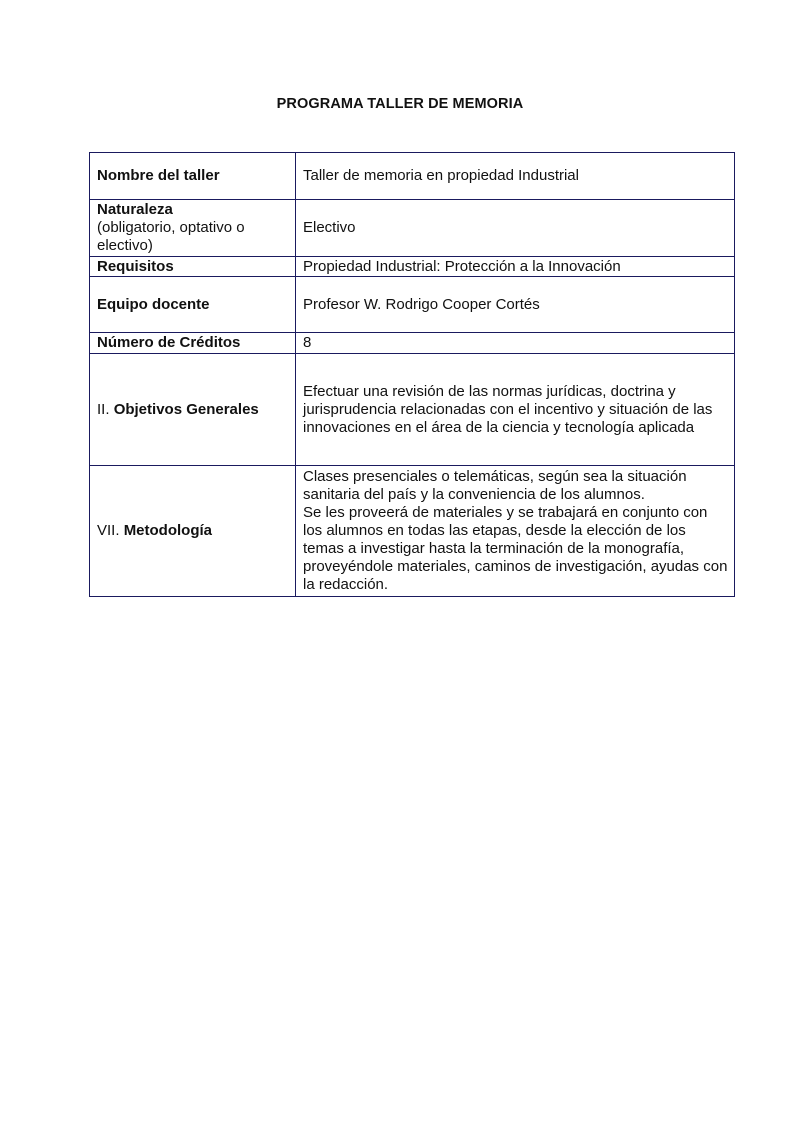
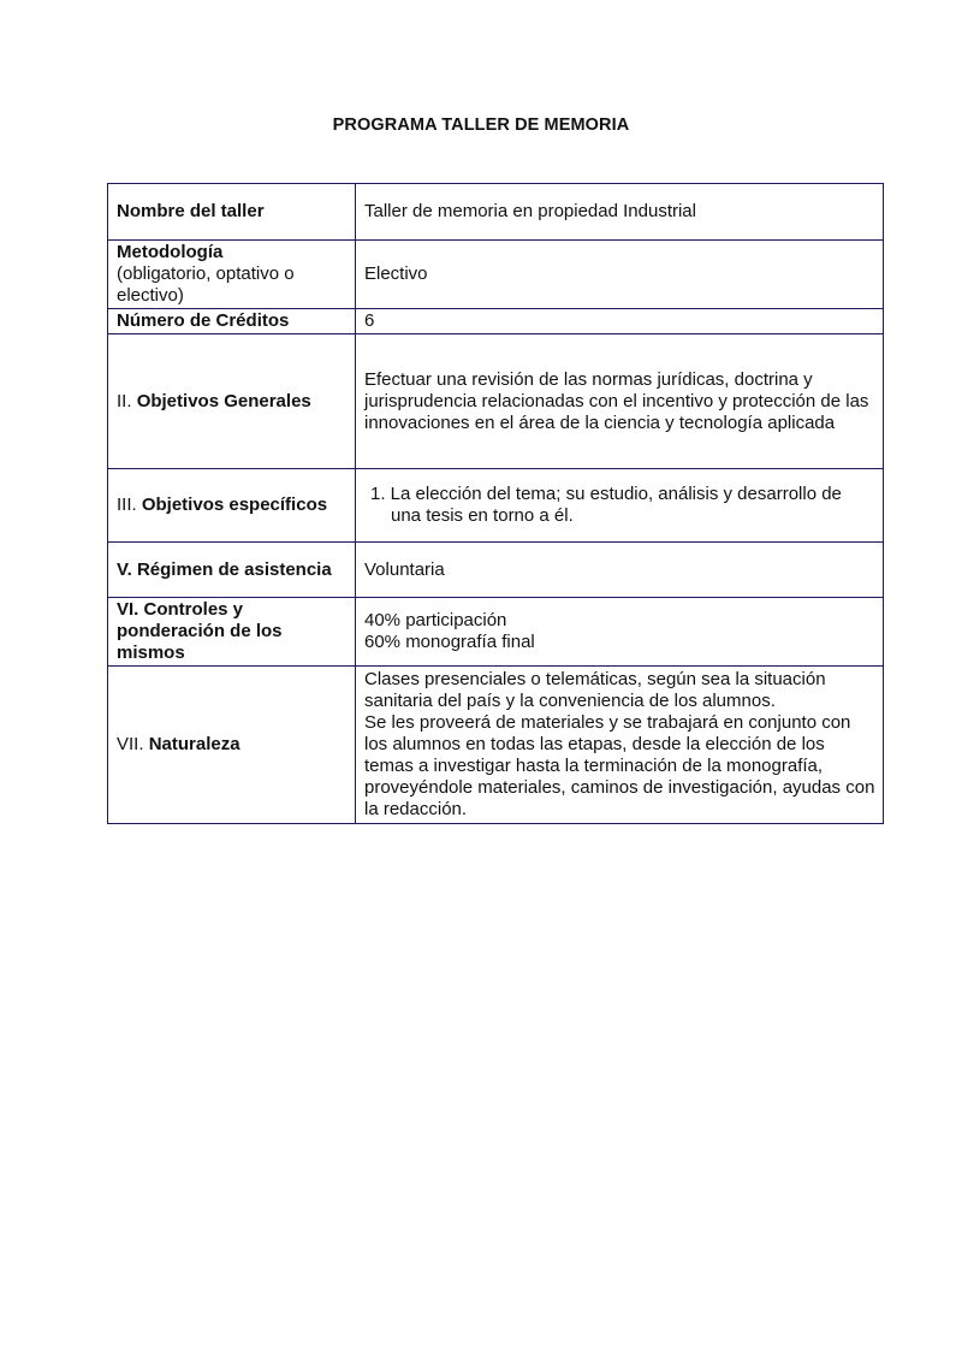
  PROGRAMA TALLER DE MEMORIA
  Nombre del taller	Taller de memoria en propiedad Industrial
- Naturaleza (obligatorio, optativo o electivo)	Electivo
+ Metodología (obligatorio, optativo o electivo)	Electivo
- Requisitos	Propiedad Industrial: Protección a la Innovación
- Equipo docente	Profesor W. Rodrigo Cooper Cortés
- Número de Créditos	8
+ Número de Créditos	6
- II. Objetivos Generales	Efectuar una revisión de las normas jurídicas, doctrina y jurisprudencia relacionadas con el incentivo y situación de las innovaciones en el área de la ciencia y tecnología aplicada
+ II. Objetivos Generales	Efectuar una revisión de las normas jurídicas, doctrina y jurisprudencia relacionadas con el incentivo y protección de las innovaciones en el área de la ciencia y tecnología aplicada
+ III. Objetivos específicos	1. La elección del tema; su estudio, análisis y desarrollo de una tesis en torno a él.
+ V. Régimen de asistencia	Voluntaria
+ VI. Controles y ponderación de los mismos	40% participación 60% monografía final
- VII. Metodología	Clases presenciales o telemáticas, según sea la situación sanitaria del país y la conveniencia de los alumnos. Se les proveerá de materiales y se trabajará en conjunto con los alumnos en todas las etapas, desde la elección de los temas a investigar hasta la terminación de la monografía, proveyéndole materiales, caminos de investigación, ayudas con la redacción.
+ VII. Naturaleza	Clases presenciales o telemáticas, según sea la situación sanitaria del país y la conveniencia de los alumnos. Se les proveerá de materiales y se trabajará en conjunto con los alumnos en todas las etapas, desde la elección de los temas a investigar hasta la terminación de la monografía, proveyéndole materiales, caminos de investigación, ayudas con la redacción.
